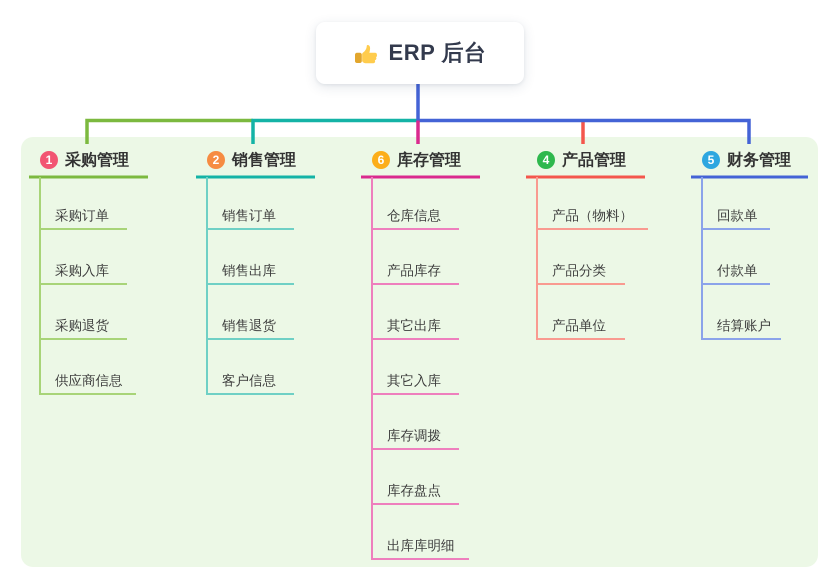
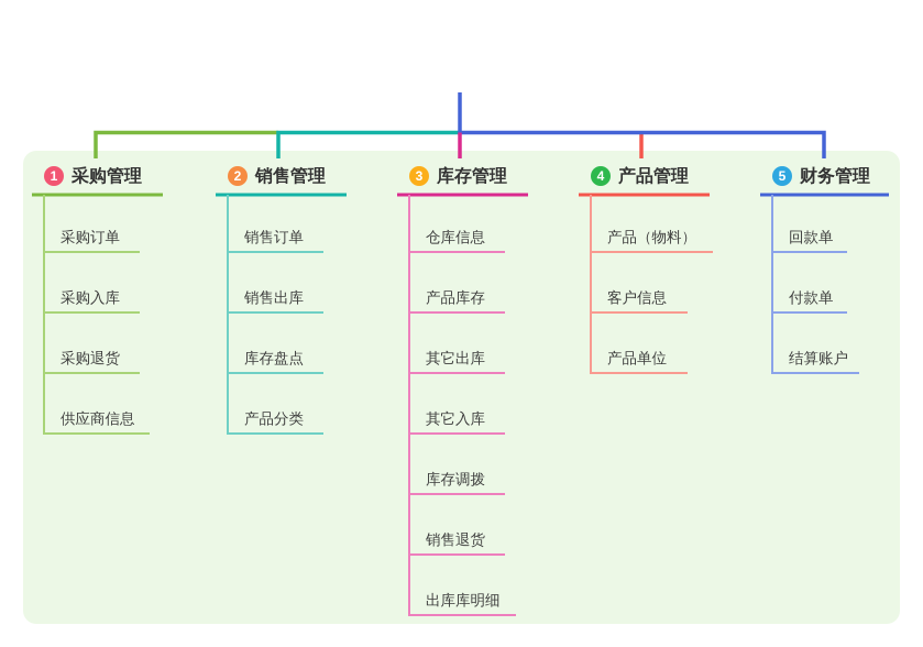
- ERP 后台
  1
  采购管理
  采购订单
  采购入库
  采购退货
  供应商信息
  2
  销售管理
  销售订单
  销售出库
- 销售退货
+ 库存盘点
- 客户信息
+ 产品分类
- 6
+ 3
  库存管理
  仓库信息
  产品库存
  其它出库
  其它入库
  库存调拨
- 库存盘点
+ 销售退货
  出库库明细
  4
  产品管理
  产品（物料）
- 产品分类
+ 客户信息
  产品单位
  5
  财务管理
  回款单
  付款单
  结算账户
